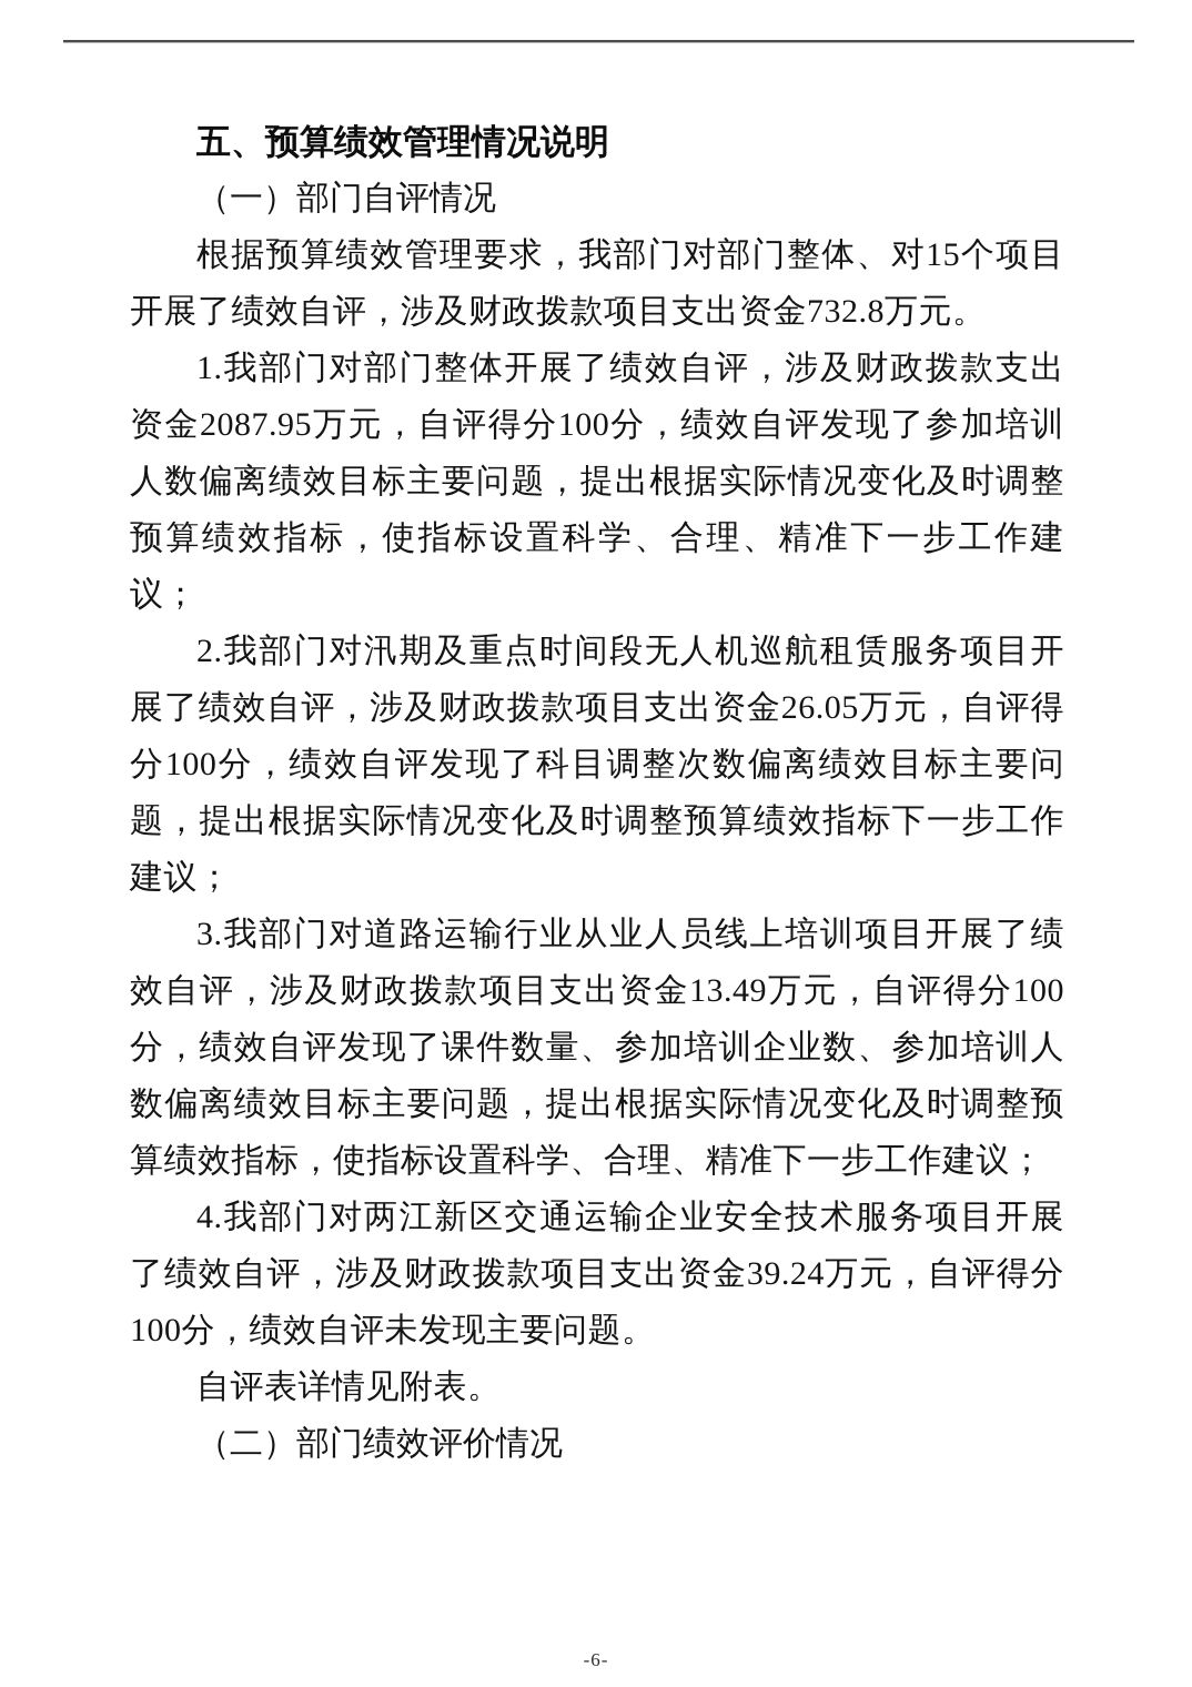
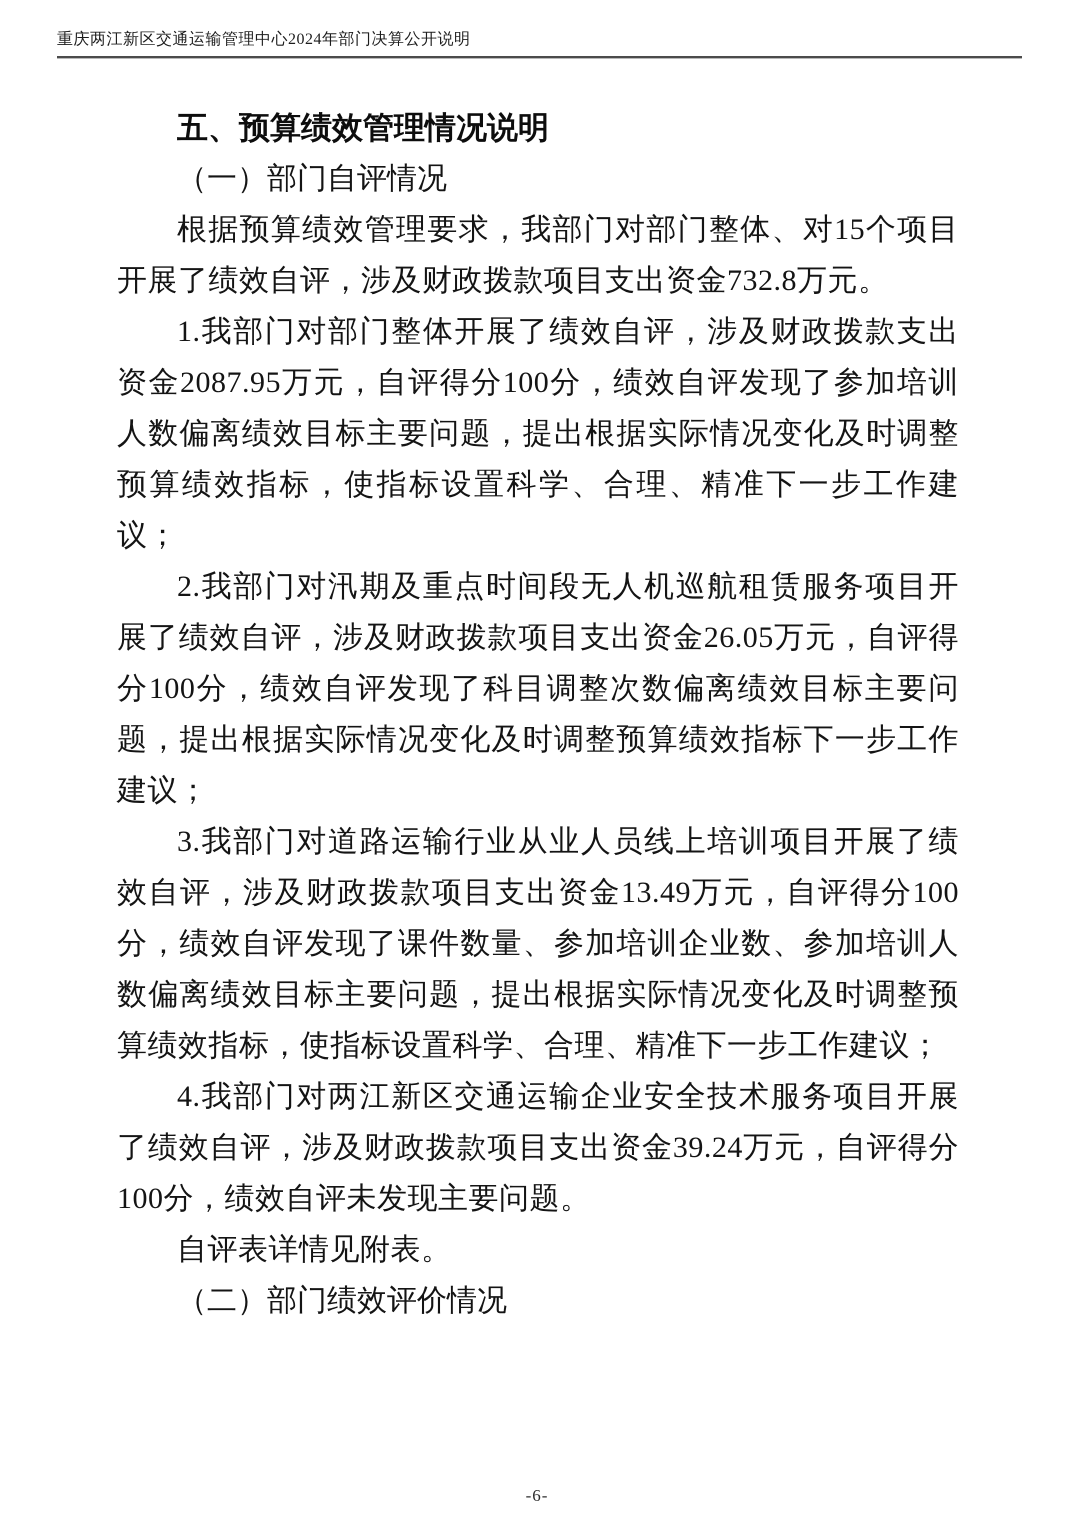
+ 重庆两江新区交通运输管理中心2024年部门决算公开说明
  五、预算绩效管理情况说明
  （一）部门自评情况
  根据预算绩效管理要求，我部门对部门整体、对15个项目开展了绩效自评，涉及财政拨款项目支出资金732.8万元。
  1.我部门对部门整体开展了绩效自评，涉及财政拨款支出资金2087.95万元，自评得分100分，绩效自评发现了参加培训人数偏离绩效目标主要问题，提出根据实际情况变化及时调整预算绩效指标，使指标设置科学、合理、精准下一步工作建议；
  2.我部门对汛期及重点时间段无人机巡航租赁服务项目开展了绩效自评，涉及财政拨款项目支出资金26.05万元，自评得分100分，绩效自评发现了科目调整次数偏离绩效目标主要问题，提出根据实际情况变化及时调整预算绩效指标下一步工作建议；
  3.我部门对道路运输行业从业人员线上培训项目开展了绩效自评，涉及财政拨款项目支出资金13.49万元，自评得分100分，绩效自评发现了课件数量、参加培训企业数、参加培训人数偏离绩效目标主要问题，提出根据实际情况变化及时调整预算绩效指标，使指标设置科学、合理、精准下一步工作建议；
  4.我部门对两江新区交通运输企业安全技术服务项目开展了绩效自评，涉及财政拨款项目支出资金39.24万元，自评得分100分，绩效自评未发现主要问题。
  自评表详情见附表。
  （二）部门绩效评价情况
  -6-
